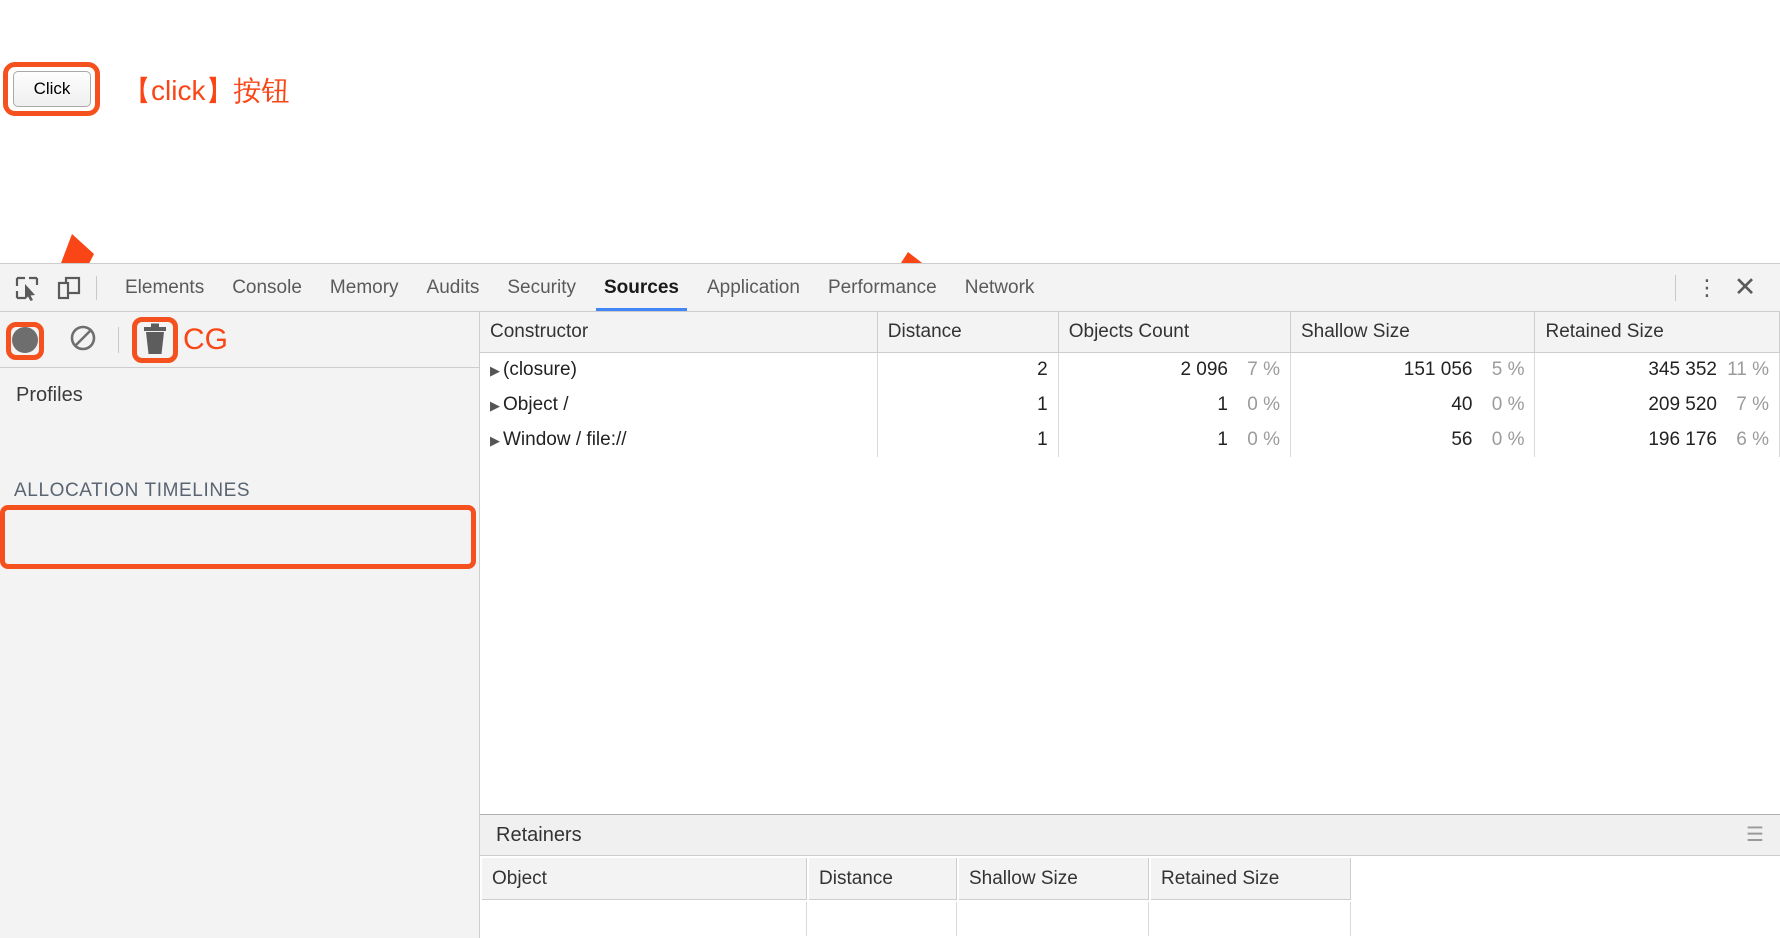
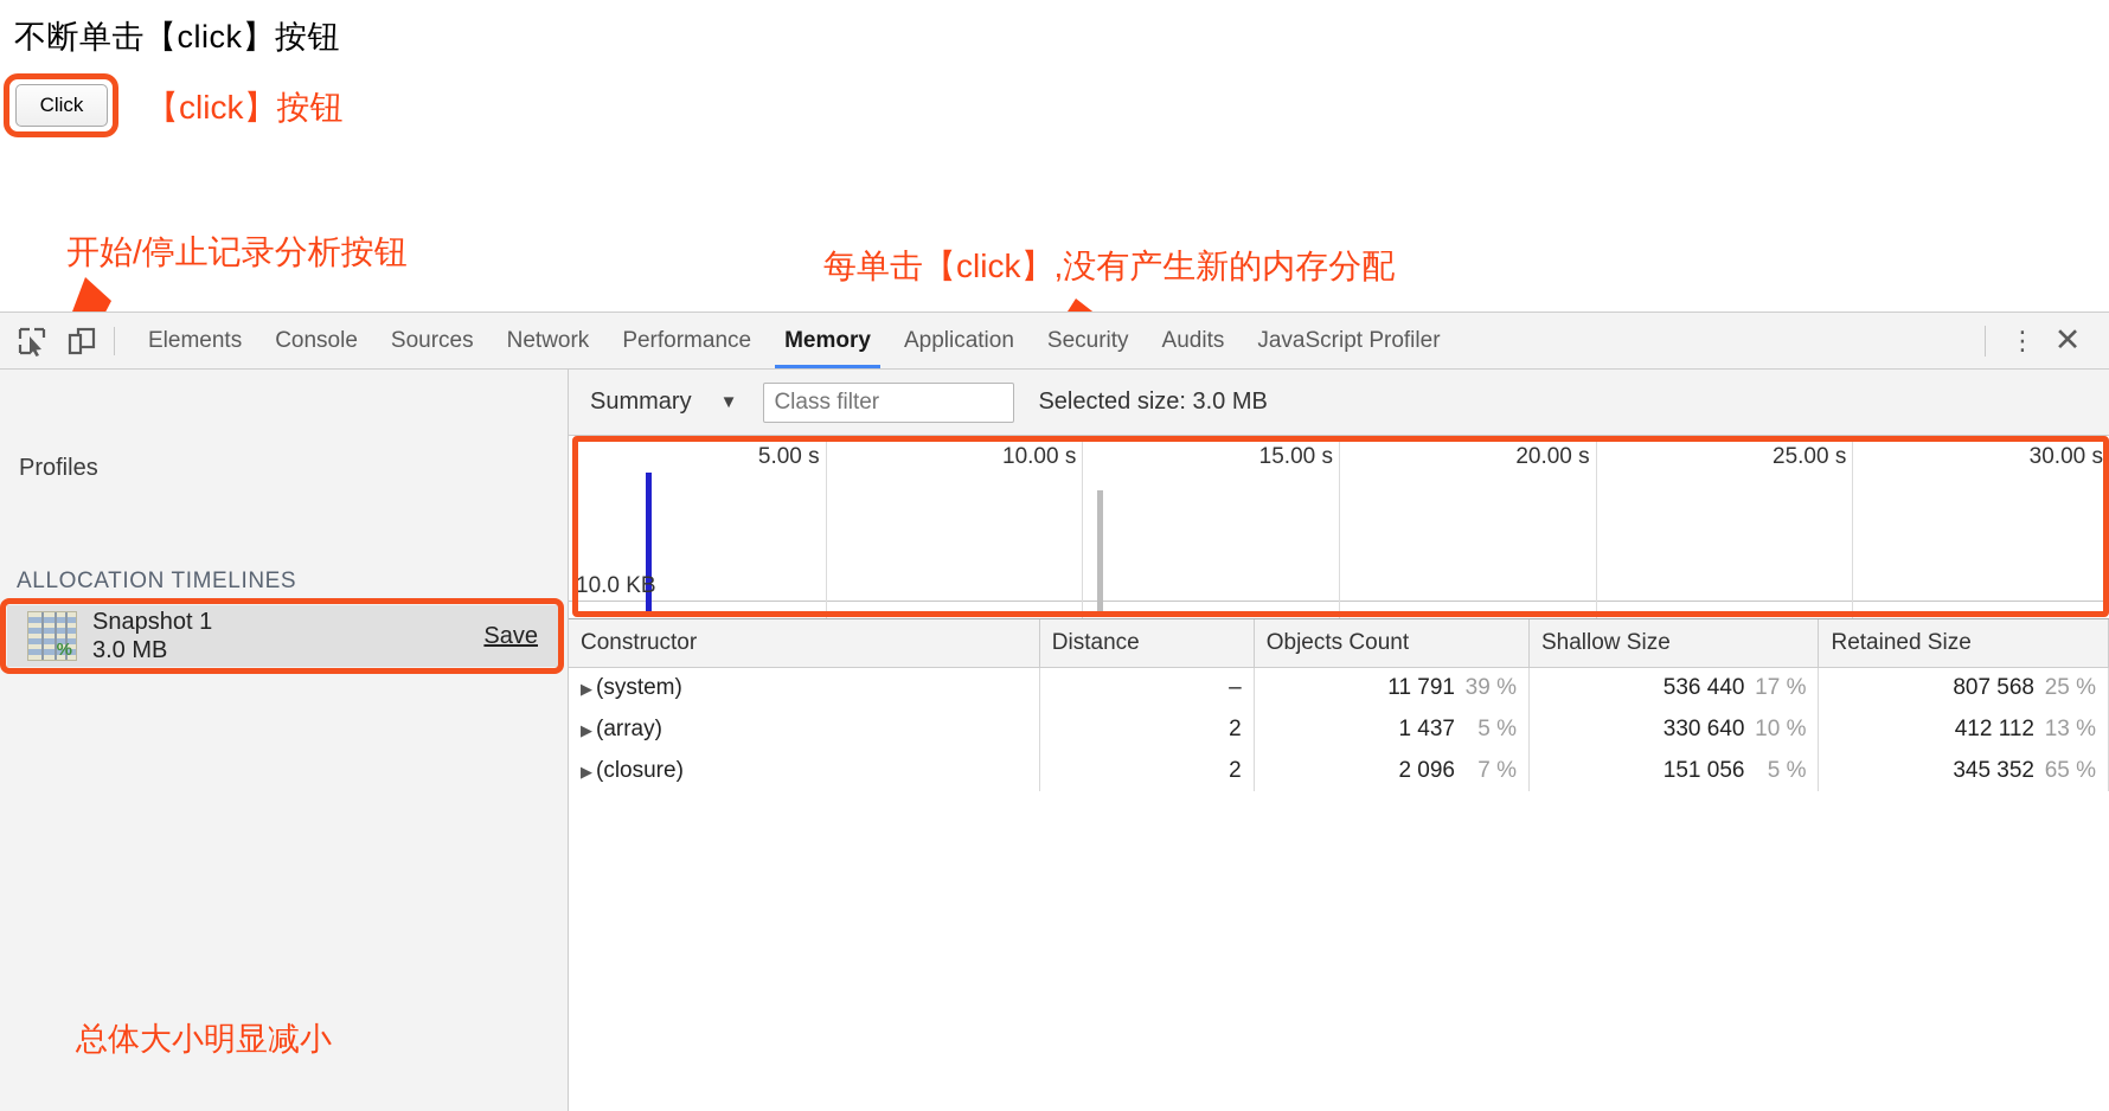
+ 不断单击【click】按钮
  Click
  【click】按钮
+ 开始/停止记录分析按钮
+ 每单击【click】,没有产生新的内存分配
  Elements
  Console
- Memory
+ Sources
- Audits
+ Network
- Security
+ Performance
- Sources
+ Memory
  Application
- Performance
+ Security
- Network
+ Audits
+ JavaScript Profiler
  ⋮
  ✕
- CG
  Profiles
  ALLOCATION TIMELINES
+ %
+ Snapshot 1
+ 3.0 MB
+ Save
+ 总体大小明显减小
+ Summary
+ ▼
+ Class filter
+ Selected size: 3.0 MB
+ 5.00 s
+ 10.00 s
+ 15.00 s
+ 20.00 s
+ 25.00 s
+ 30.00 s
+ 10.0 KB
  Constructor	Distance	Objects Count	Shallow Size	Retained Size
+ ▶ (system)	–	11 791 39 %	536 440 17 %	807 568 25 %
+ ▶ (array)	2	1 437 5 %	330 640 10 %	412 112 13 %
- ▶ (closure)	2	2 096 7 %	151 056 5 %	345 352 11 %
+ ▶ (closure)	2	2 096 7 %	151 056 5 %	345 352 65 %
- ▶ Object /	1	1 0 %	40 0 %	209 520 7 %
- ▶ Window / file://	1	1 0 %	56 0 %	196 176 6 %
- Retainers
- ☰
- Object	Distance	Shallow Size	Retained Size
